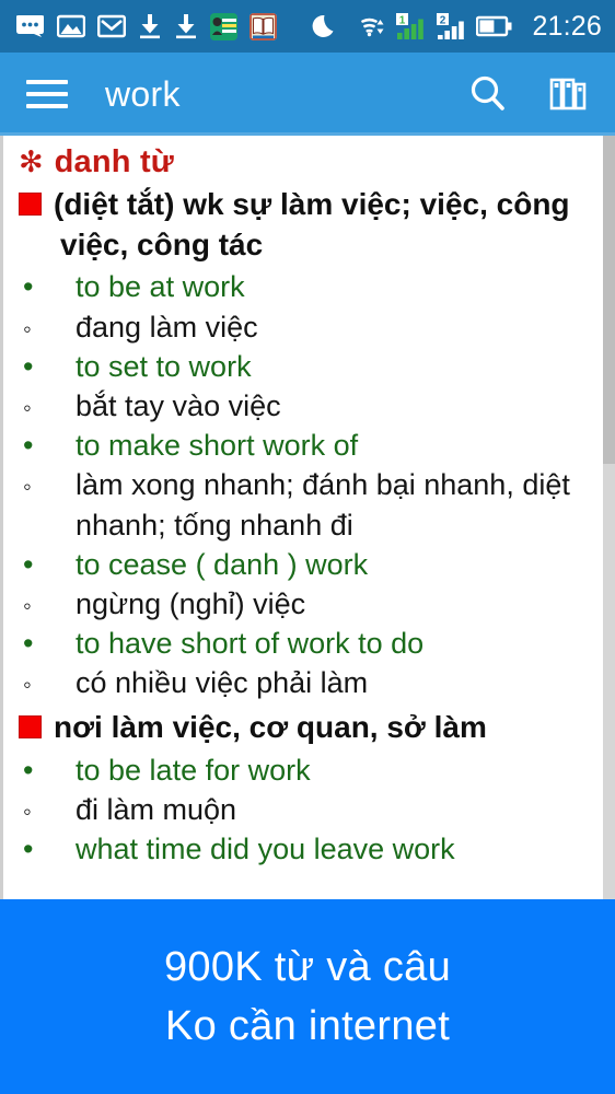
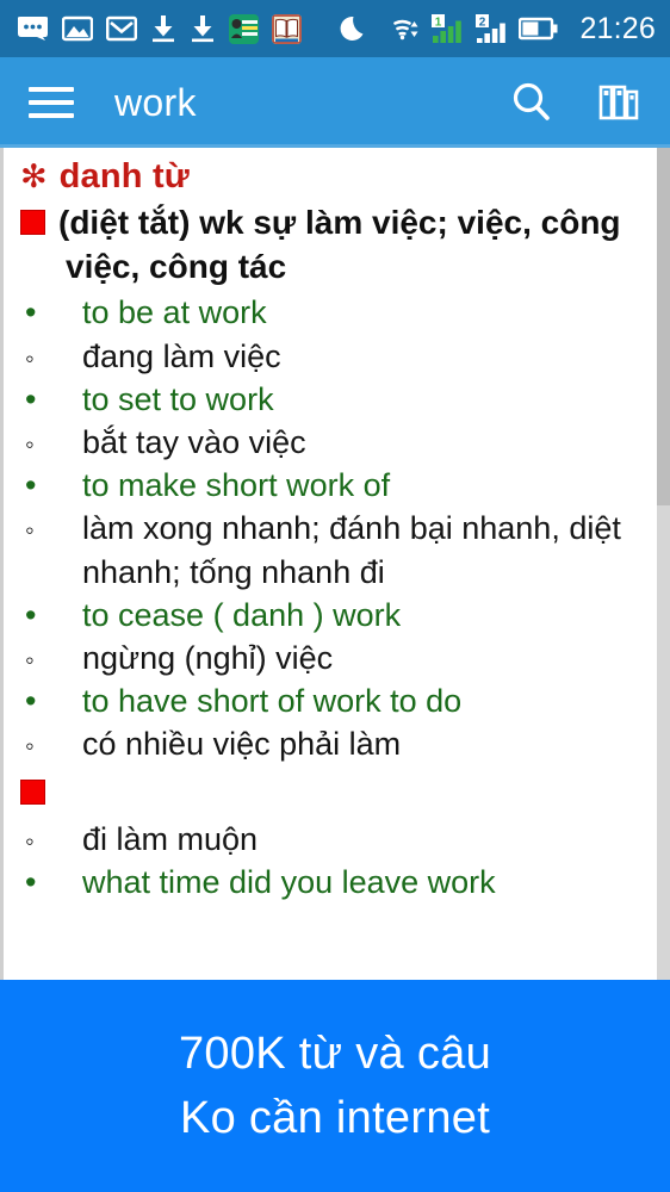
  1
  2
  21:26
  work
  ✻
  danh từ
  (diệt tắt) wk sự làm việc; việc, công việc, công tác
  • to be at work
  ◦ đang làm việc
  • to set to work
  ◦ bắt tay vào việc
  • to make short work of
  ◦ làm xong nhanh; đánh bại nhanh, diệt nhanh; tống nhanh đi
  • to cease ( danh ) work
  ◦ ngừng (nghỉ) việc
  • to have short of work to do
  ◦ có nhiều việc phải làm
- nơi làm việc, cơ quan, sở làm
- • to be late for work
  ◦ đi làm muộn
  • what time did you leave work
- 900K từ và câu
+ 700K từ và câu
  Ko cần internet
